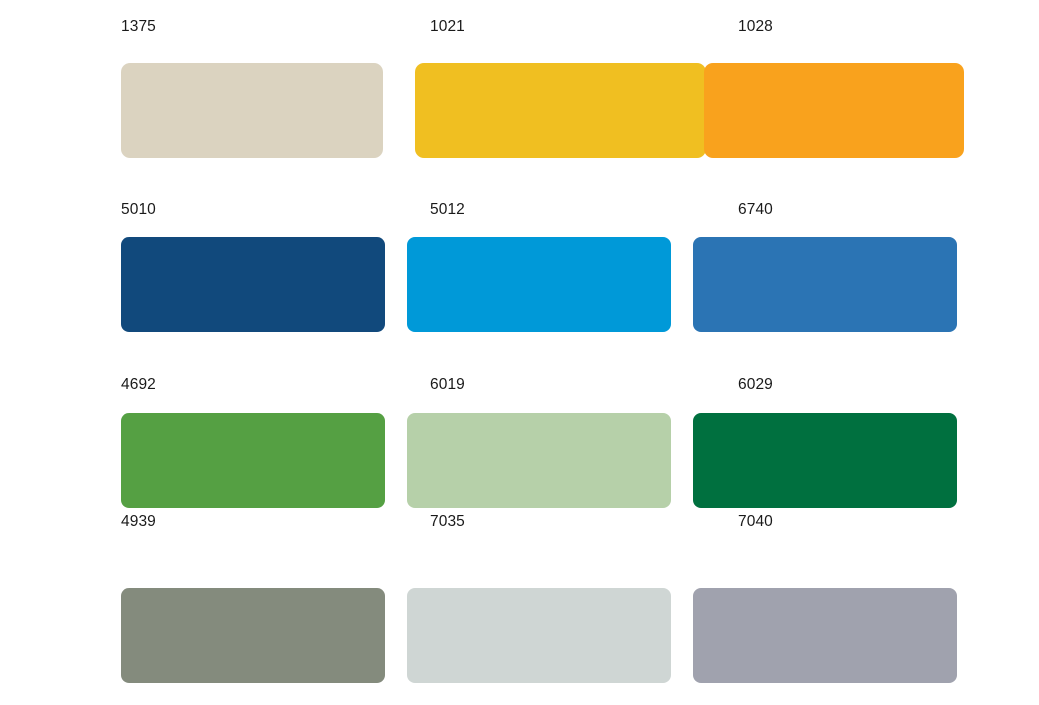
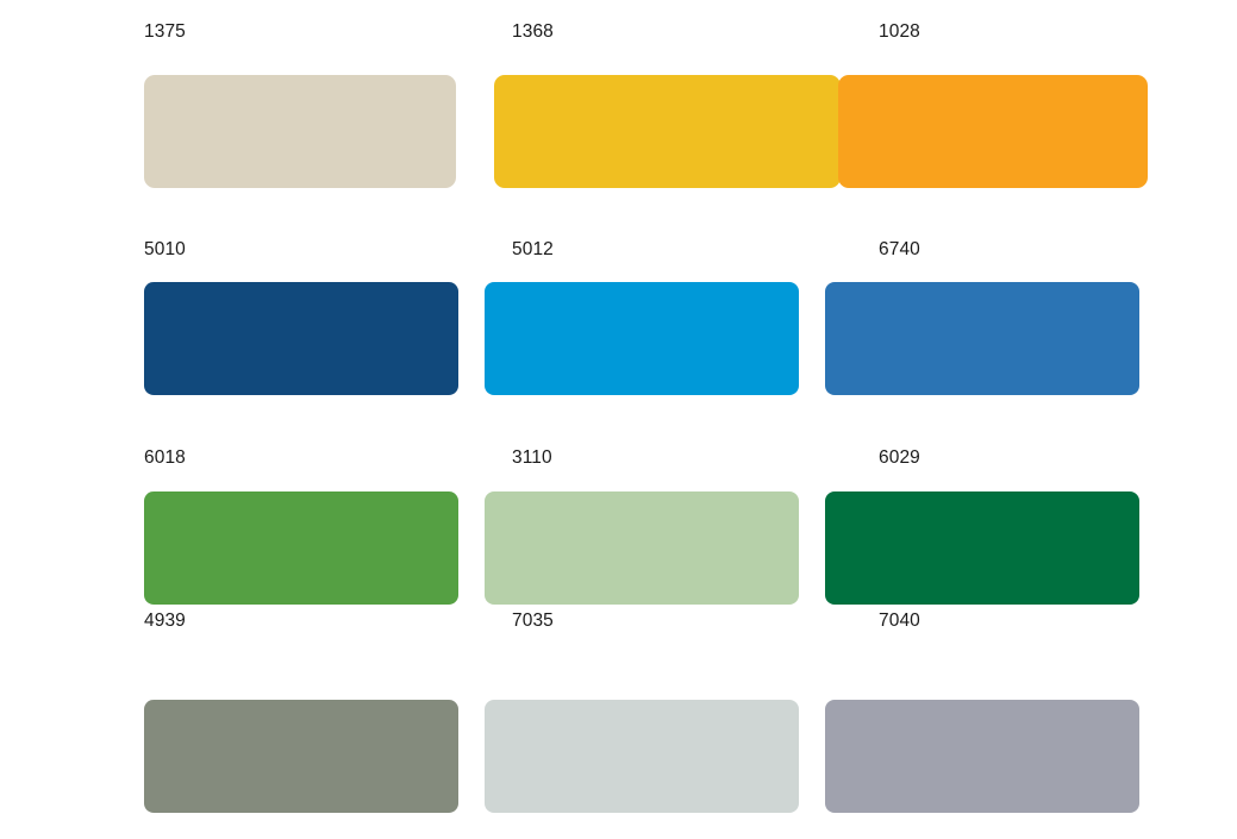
  1375
- 1021
+ 1368
  1028
  5010
  5012
  6740
- 4692
+ 6018
- 6019
+ 3110
  6029
  4939
  7035
  7040
